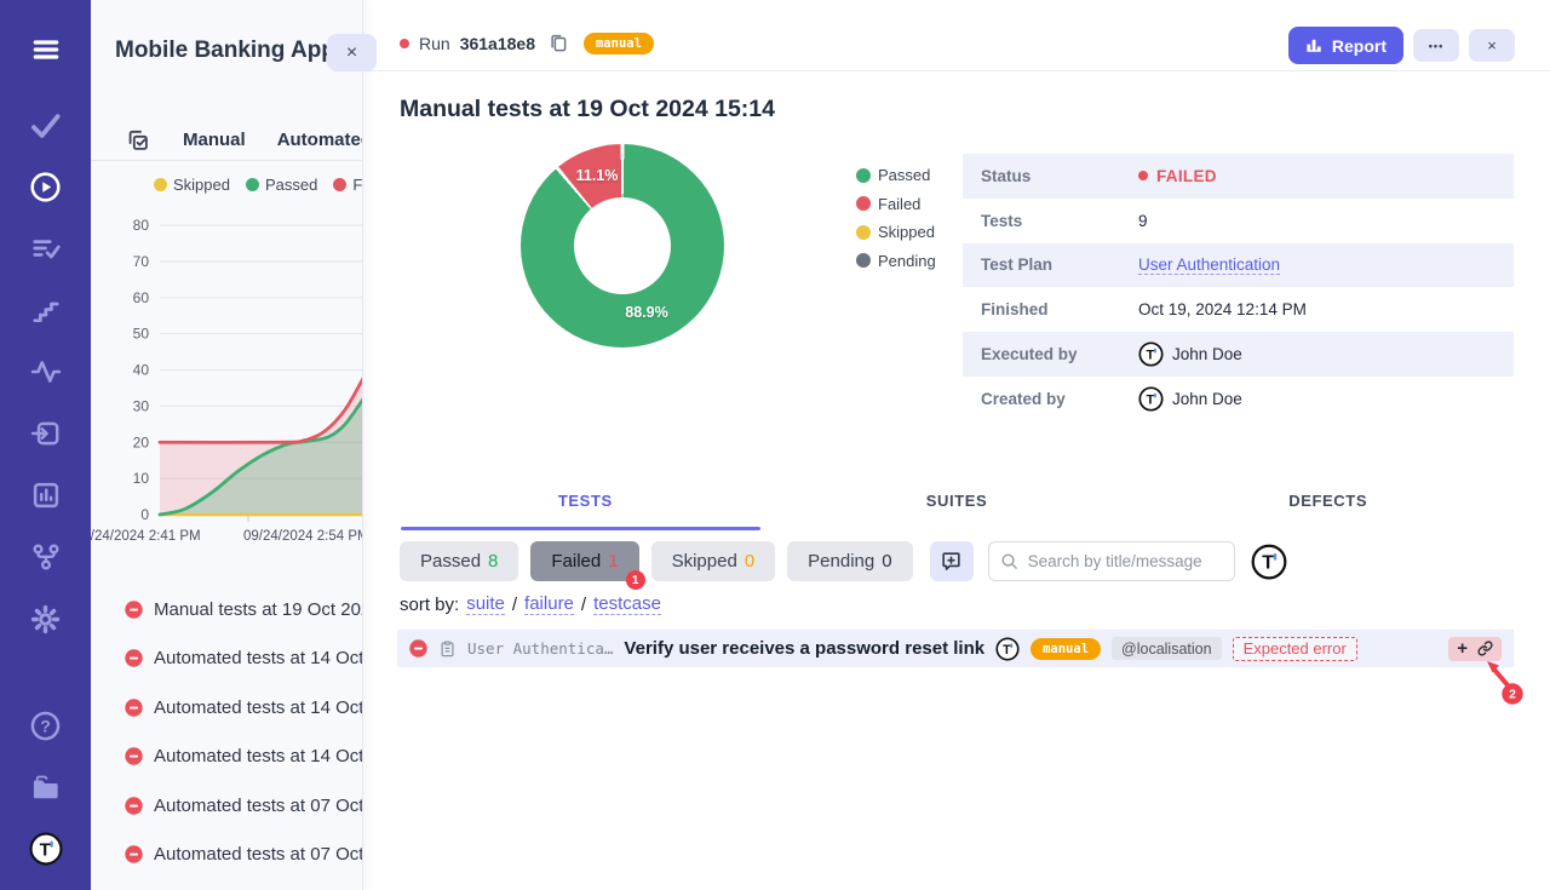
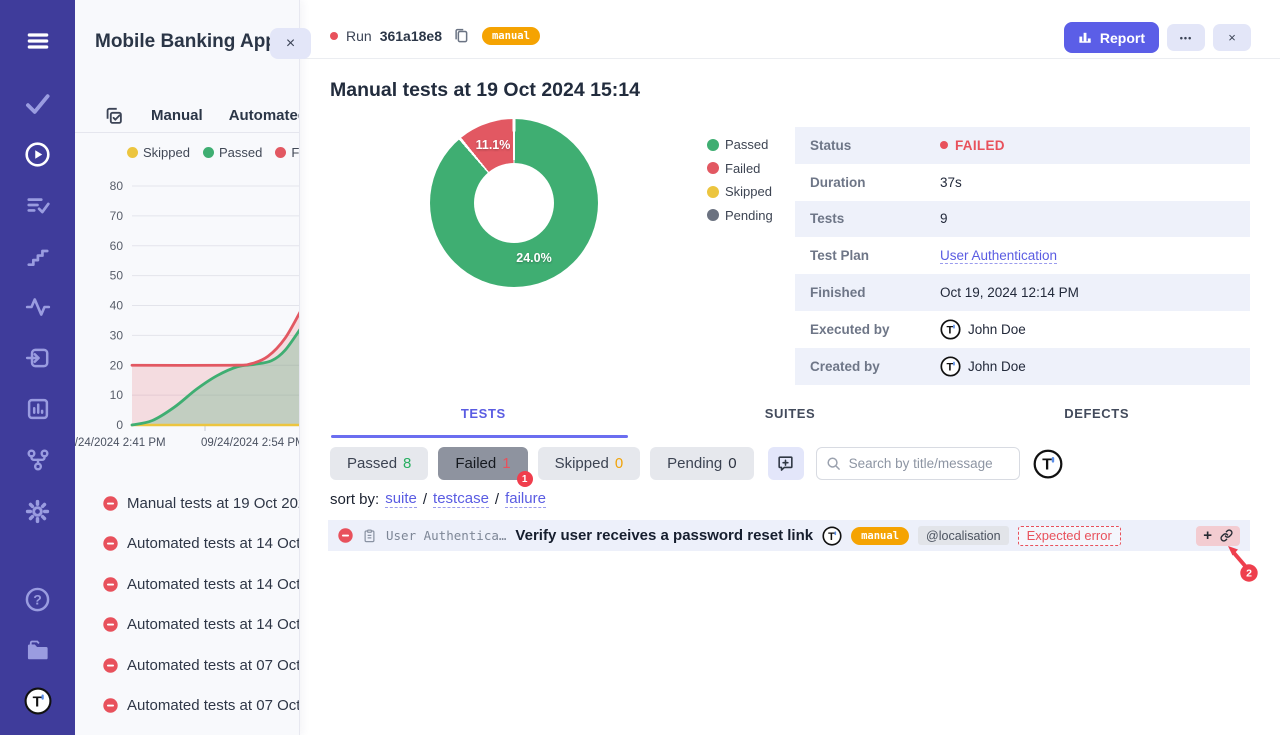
  ?
  T
  ×
  Mobile Banking Ap
  Manual
  Automate
  Skipped
  Passed
  80
  70
  60
  50
  40
  30
  20
  10
  0
  /24/2024 2:41 PM
  09/24/2024 2:54 P
  Manual tests at 19 Oct 20
  Automated tests at 14 Oct
  Automated tests at 14 Oct
  Automated tests at 14 Oct
  Automated tests at 07 Oct
  Automated tests at 07 Oct
  Run
  361a18e8
  manual
  Report
  •••
  ×
  Manual tests at 19 Oct 2024 15:14
  11.1%
- 88.9%
+ 24.0%
  Passed
  Failed
  Skipped
  Pending
  Status
  FAILED
+ Duration
+ 37s
  Tests
  9
  Test Plan
  User Authentication
  Finished
  Oct 19, 2024 12:14 PM
  Executed by
  T
  John Doe
  Created by
  T
  John Doe
  TESTS
  SUITES
  DEFECTS
  Passed
  8
  Failed
  1
  1
  Skipped
  0
  Pending
  0
  Search by title/message
  T
  sort by:
  suite
  /
- failure
+ testcase
  /
- testcase
+ failure
  User Authentica…
  Verify user receives a password reset link
  T
  manual
  @localisation
  Expected error
  +
  2
